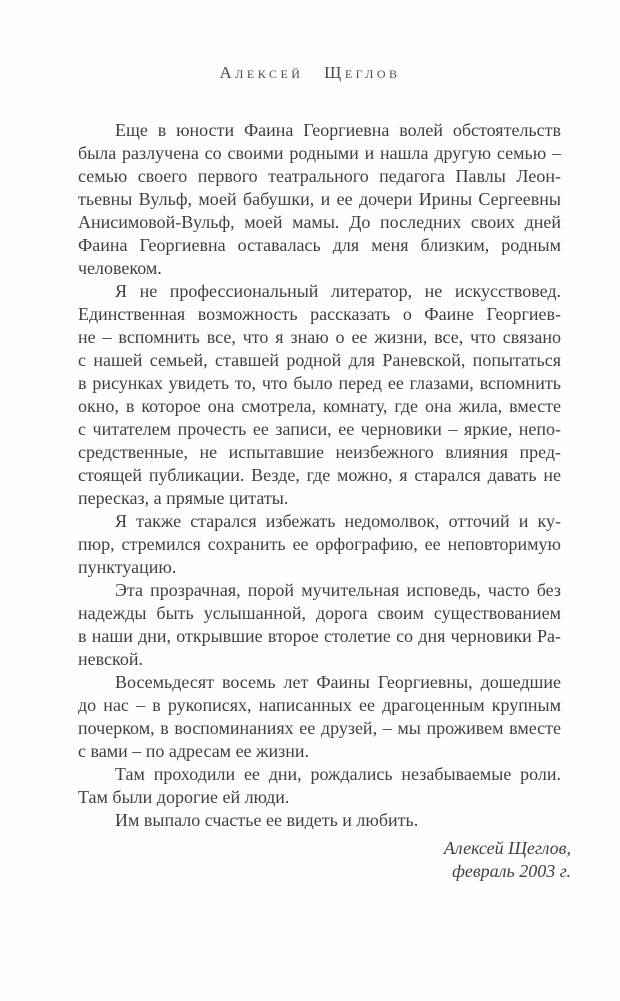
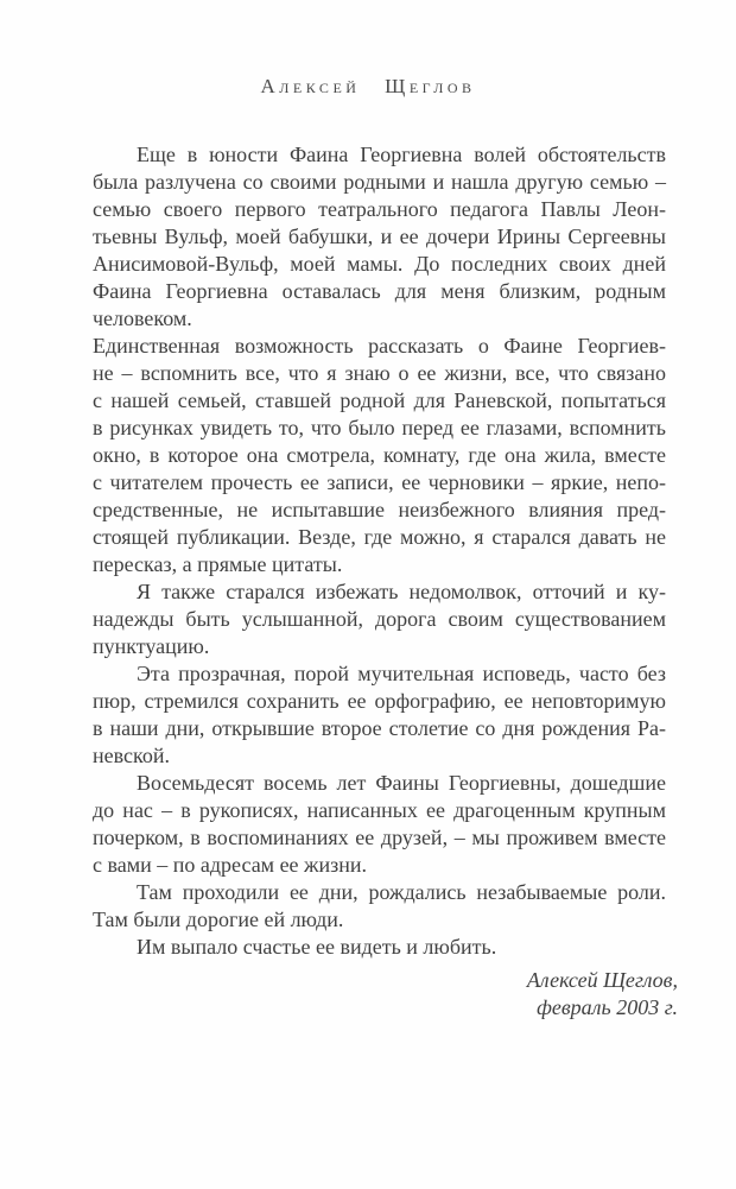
  Алексей Щеглов
  Еще в юности Фаина Георгиевна волей обстоятельств
  была разлучена со своими родными и нашла другую семью –
  семью своего первого театрального педагога Павлы Леон-
  тьевны Вульф, моей бабушки, и ее дочери Ирины Сергеевны
  Анисимовой-Вульф, моей мамы. До последних своих дней
  Фаина Георгиевна оставалась для меня близким, родным
  человеком.
- Я не профессиональный литератор, не искусствовед.
  Единственная возможность рассказать о Фаине Георгиев-
  не – вспомнить все, что я знаю о ее жизни, все, что связано
  с нашей семьей, ставшей родной для Раневской, попытаться
  в рисунках увидеть то, что было перед ее глазами, вспомнить
  окно, в которое она смотрела, комнату, где она жила, вместе
  с читателем прочесть ее записи, ее черновики – яркие, непо-
  средственные, не испытавшие неизбежного влияния пред-
  стоящей публикации. Везде, где можно, я старался давать не
  пересказ, а прямые цитаты.
  Я также старался избежать недомолвок, отточий и ку-
- пюр, стремился сохранить ее орфографию, ее неповторимую
+ надежды быть услышанной, дорога своим существованием
  пунктуацию.
  Эта прозрачная, порой мучительная исповедь, часто без
- надежды быть услышанной, дорога своим существованием
+ пюр, стремился сохранить ее орфографию, ее неповторимую
- в наши дни, открывшие второе столетие со дня черновики Ра-
+ в наши дни, открывшие второе столетие со дня рождения Ра-
  невской.
  Восемьдесят восемь лет Фаины Георгиевны, дошедшие
  до нас – в рукописях, написанных ее драгоценным крупным
  почерком, в воспоминаниях ее друзей, – мы проживем вместе
  с вами – по адресам ее жизни.
  Там проходили ее дни, рождались незабываемые роли.
  Там были дорогие ей люди.
  Им выпало счастье ее видеть и любить.
  Алексей Щеглов,
  февраль 2003 г.
